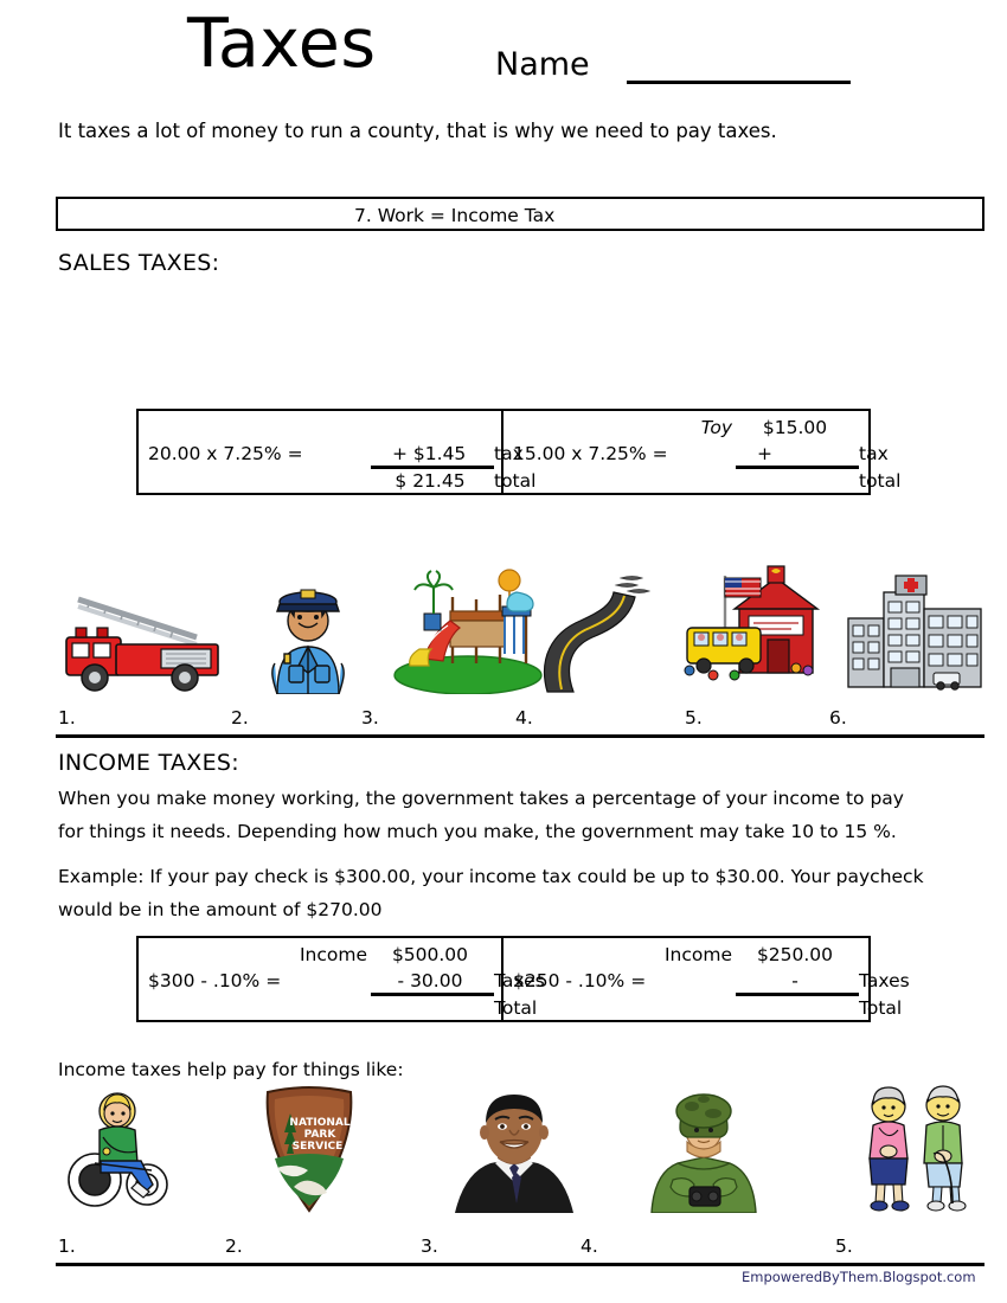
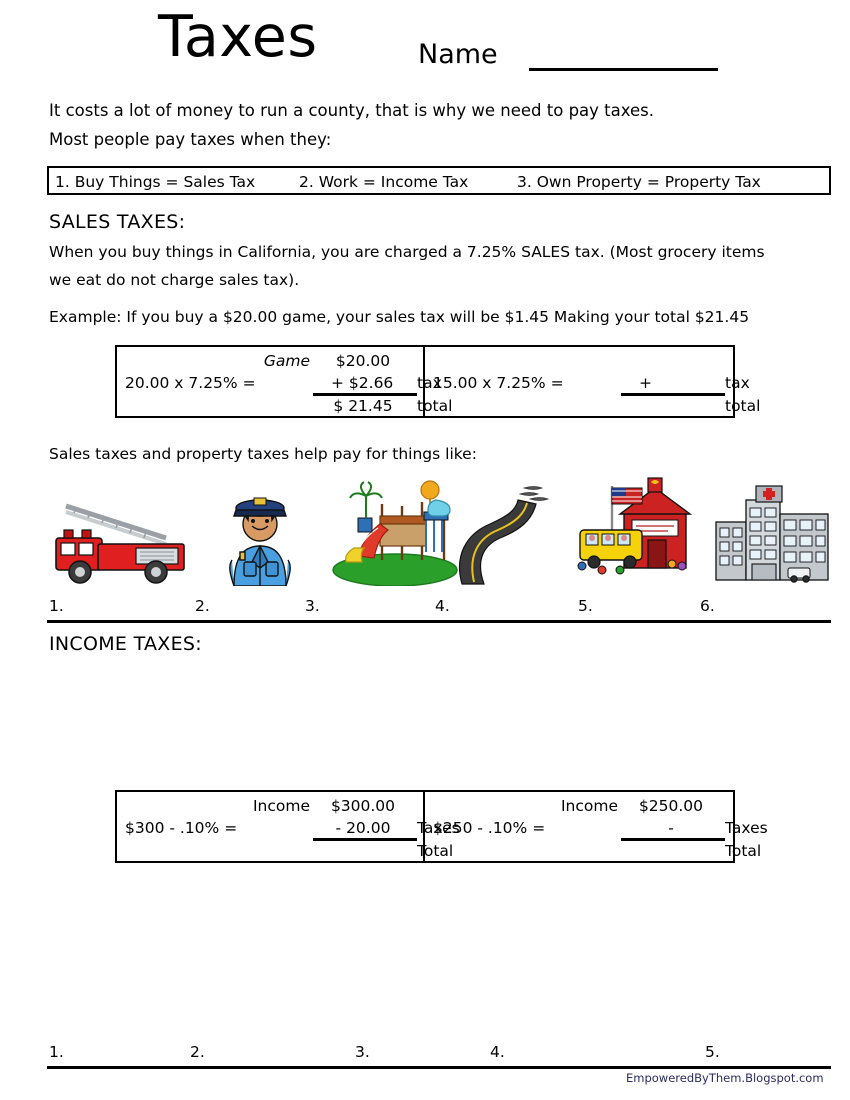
  Taxes
  Name
- It taxes a lot of money to run a county, that is why we need to pay taxes.
+ It costs a lot of money to run a county, that is why we need to pay taxes.
+ Most people pay taxes when they:
+ 1. Buy Things = Sales Tax
- 7. Work = Income Tax
+ 2. Work = Income Tax
+ 3. Own Property = Property Tax
  SALES TAXES:
+ When you buy things in California, you are charged a 7.25% SALES tax. (Most grocery items we eat do not charge sales tax).
+ Example: If you buy a $20.00 game, your sales tax will be $1.45 Making your total $21.45
+ Game
+ $20.00
  20.00 x 7.25% =
- + $1.45
+ + $2.66
  tax
  $ 21.45
  total
- Toy
- $15.00
  15.00 x 7.25% =
  +
  tax
  total
+ Sales taxes and property taxes help pay for things like:
  1.
  2.
  3.
  4.
  5.
  6.
  INCOME TAXES:
- When you make money working, the government takes a percentage of your income to pay for things it needs. Depending how much you make, the government may take 10 to 15 %.
- Example: If your pay check is $300.00, your income tax could be up to $30.00. Your paycheck would be in the amount of $270.00
  Income
- $500.00
+ $300.00
  $300 - .10% =
- - 30.00
+ - 20.00
  Taxes
  Total
  Income
  $250.00
  $250 - .10% =
  -
  Taxes
  Total
- Income taxes help pay for things like:
- NATIONAL
- PARK
- SERVICE
  1.
  2.
  3.
  4.
  5.
  EmpoweredByThem.Blogspot.com
